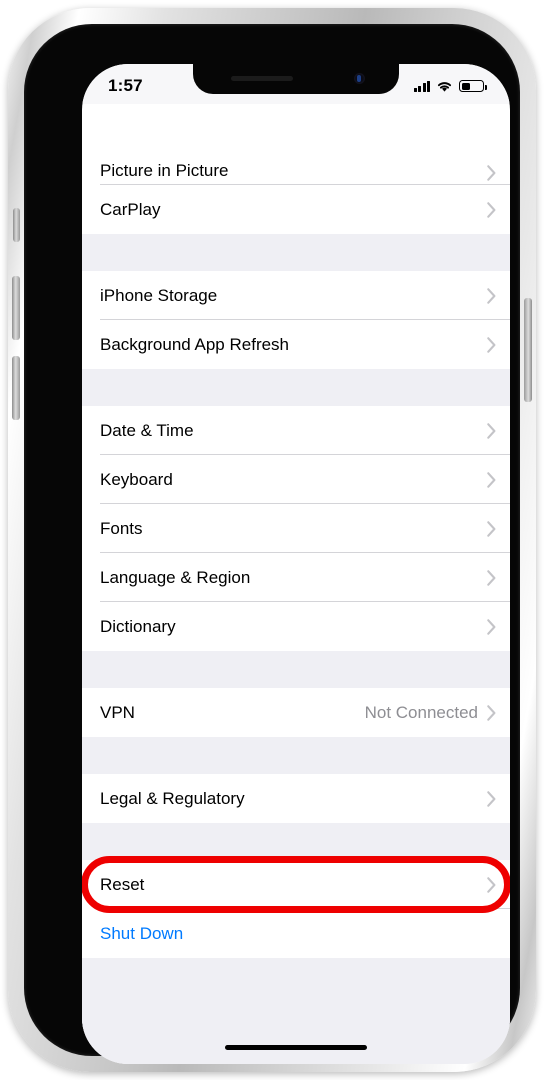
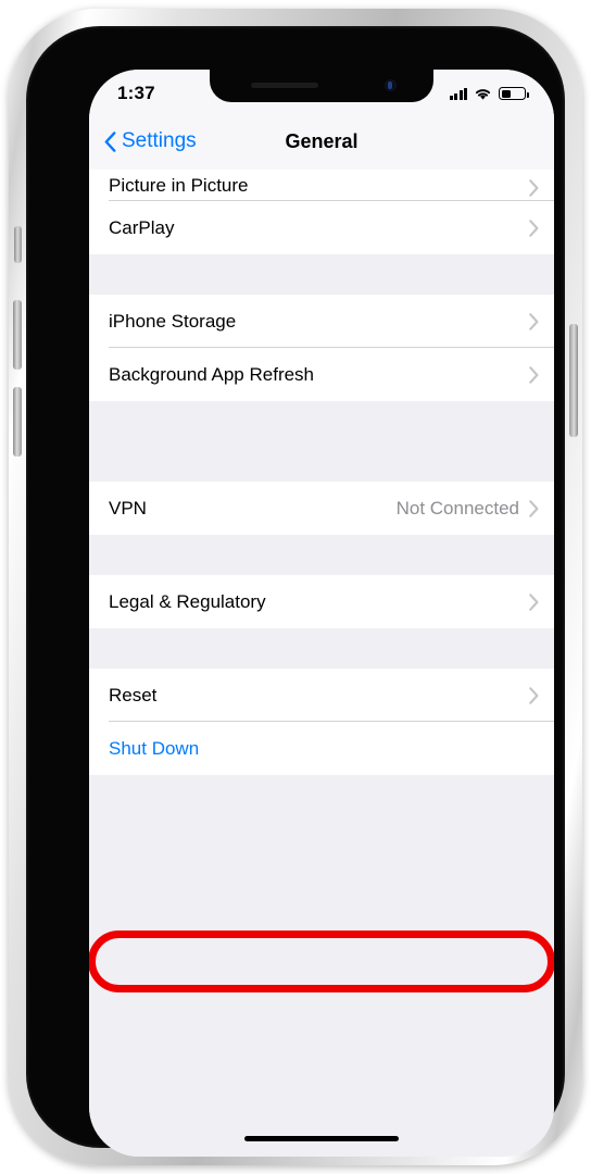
- 1:57
+ 1:37
+ Settings
+ General
  Picture in Picture
  CarPlay
  iPhone Storage
  Background App Refresh
- Date & Time
- Keyboard
- Fonts
- Language & Region
- Dictionary
  VPN
  Not Connected
  Legal & Regulatory
  Reset
  Shut Down
